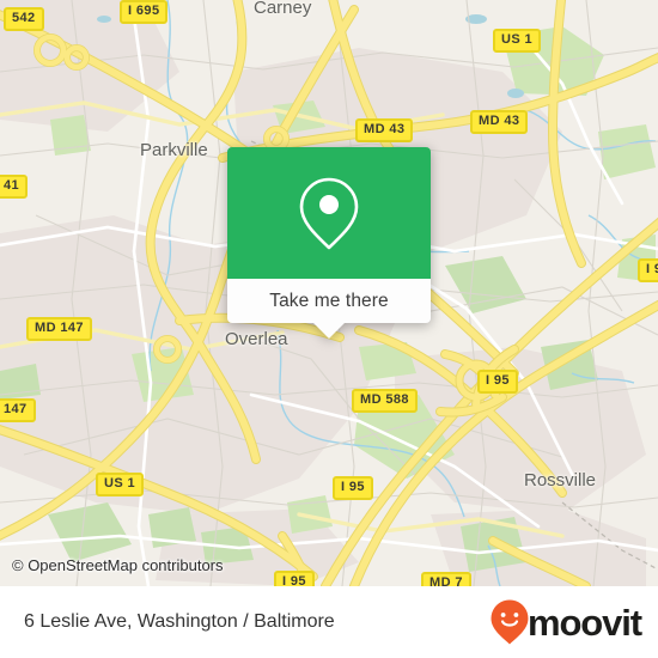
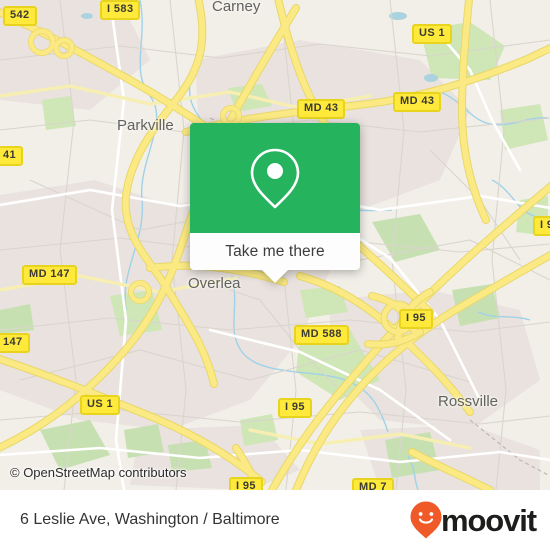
  Carney
  Parkville
  Overlea
  Rossville
  542
- I 695
+ I 583
  US 1
  MD 43
  MD 43
  41
  MD 147
  I 95
  MD 588
  147
  US 1
  I 95
  I 95
  MD 7
  © OpenStreetMap contributors
  Take me there
  6 Leslie Ave, Washington / Baltimore
  moovit
